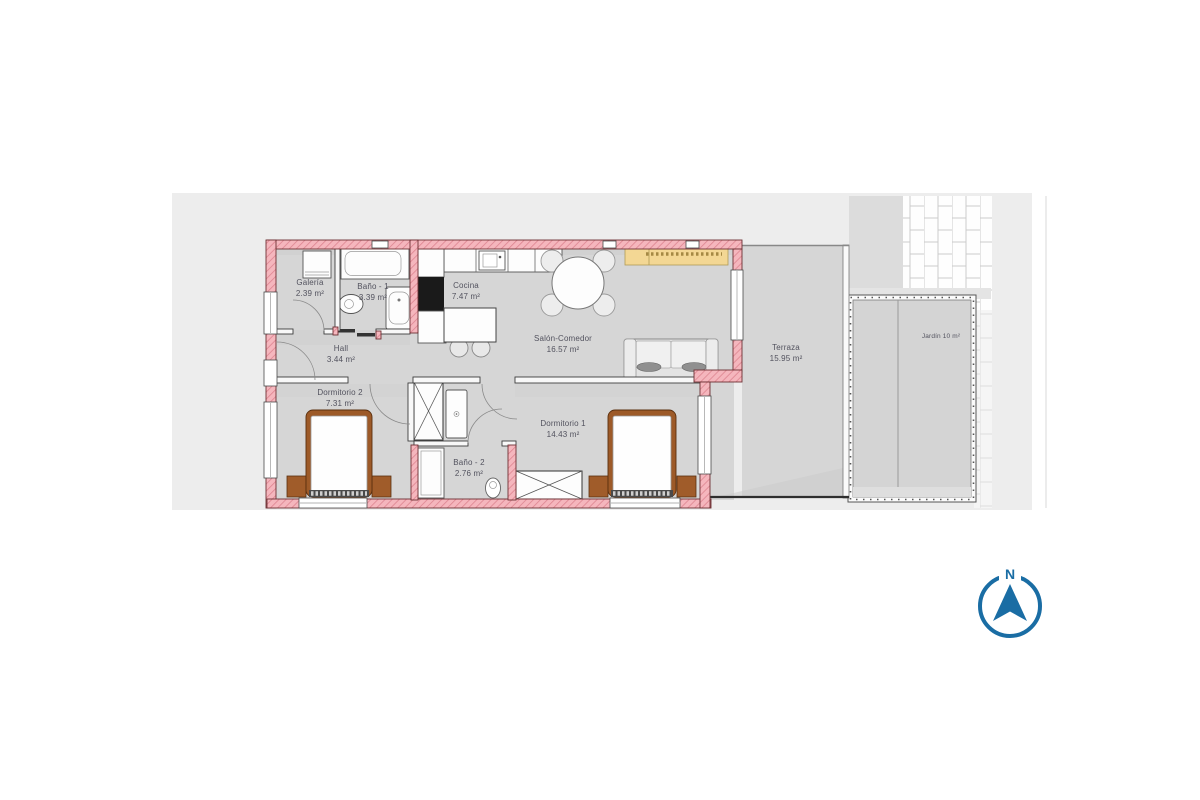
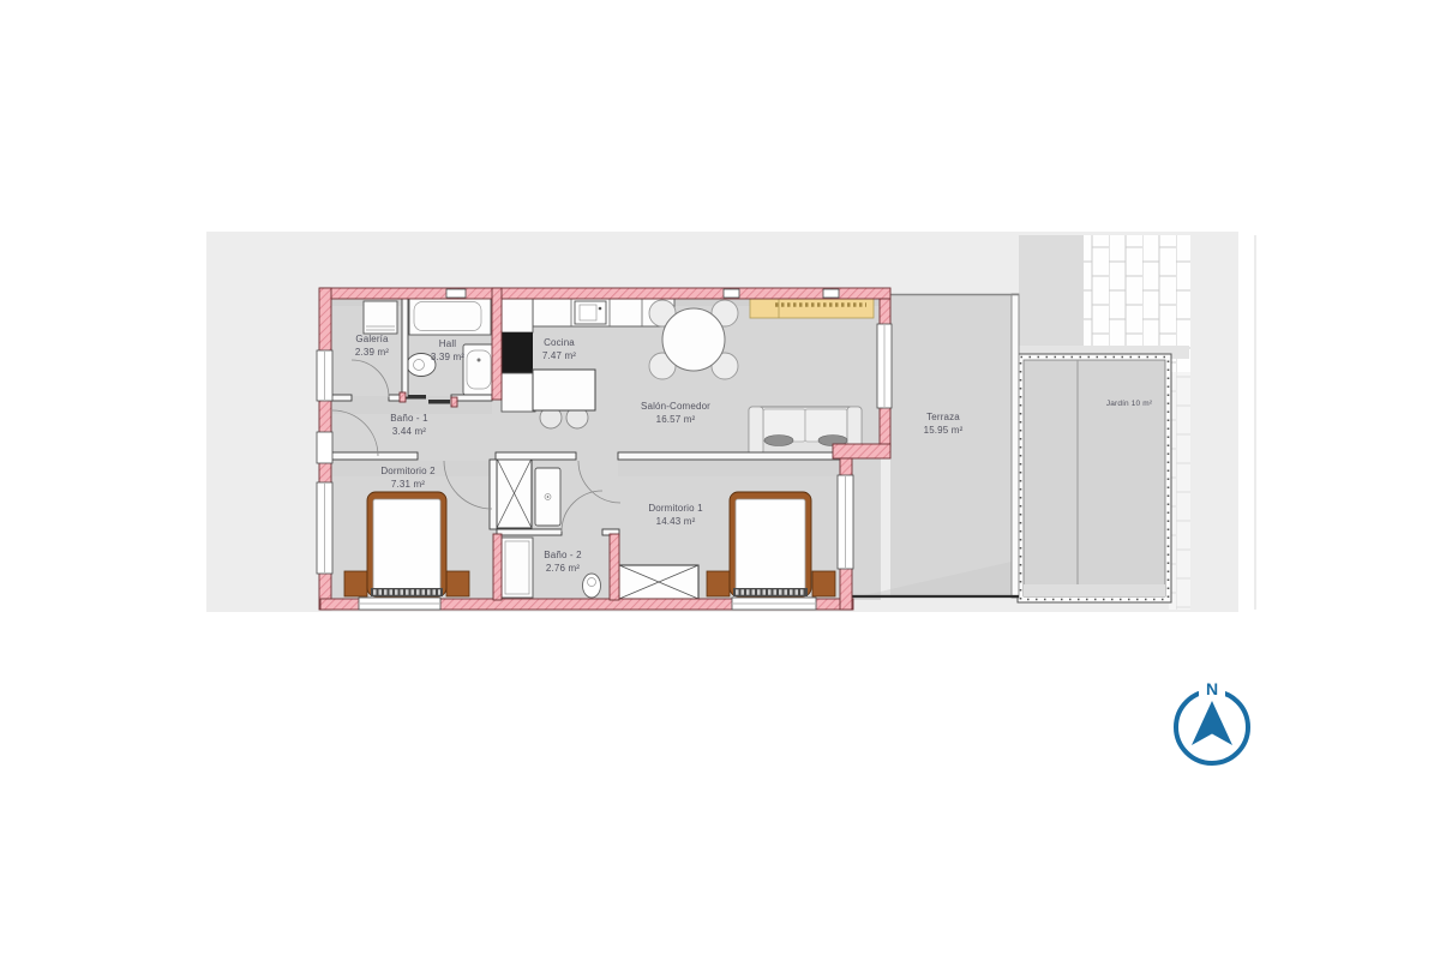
  N
  Galería
  2.39 m²
- Baño - 1
+ Hall
  3.39 m²
  Cocina
  7.47 m²
- Hall
+ Baño - 1
  3.44 m²
  Salón-Comedor
  16.57 m²
  Dormitorio 2
  7.31 m²
  Dormitorio 1
  14.43 m²
  Baño - 2
  2.76 m²
  Terraza
  15.95 m²
